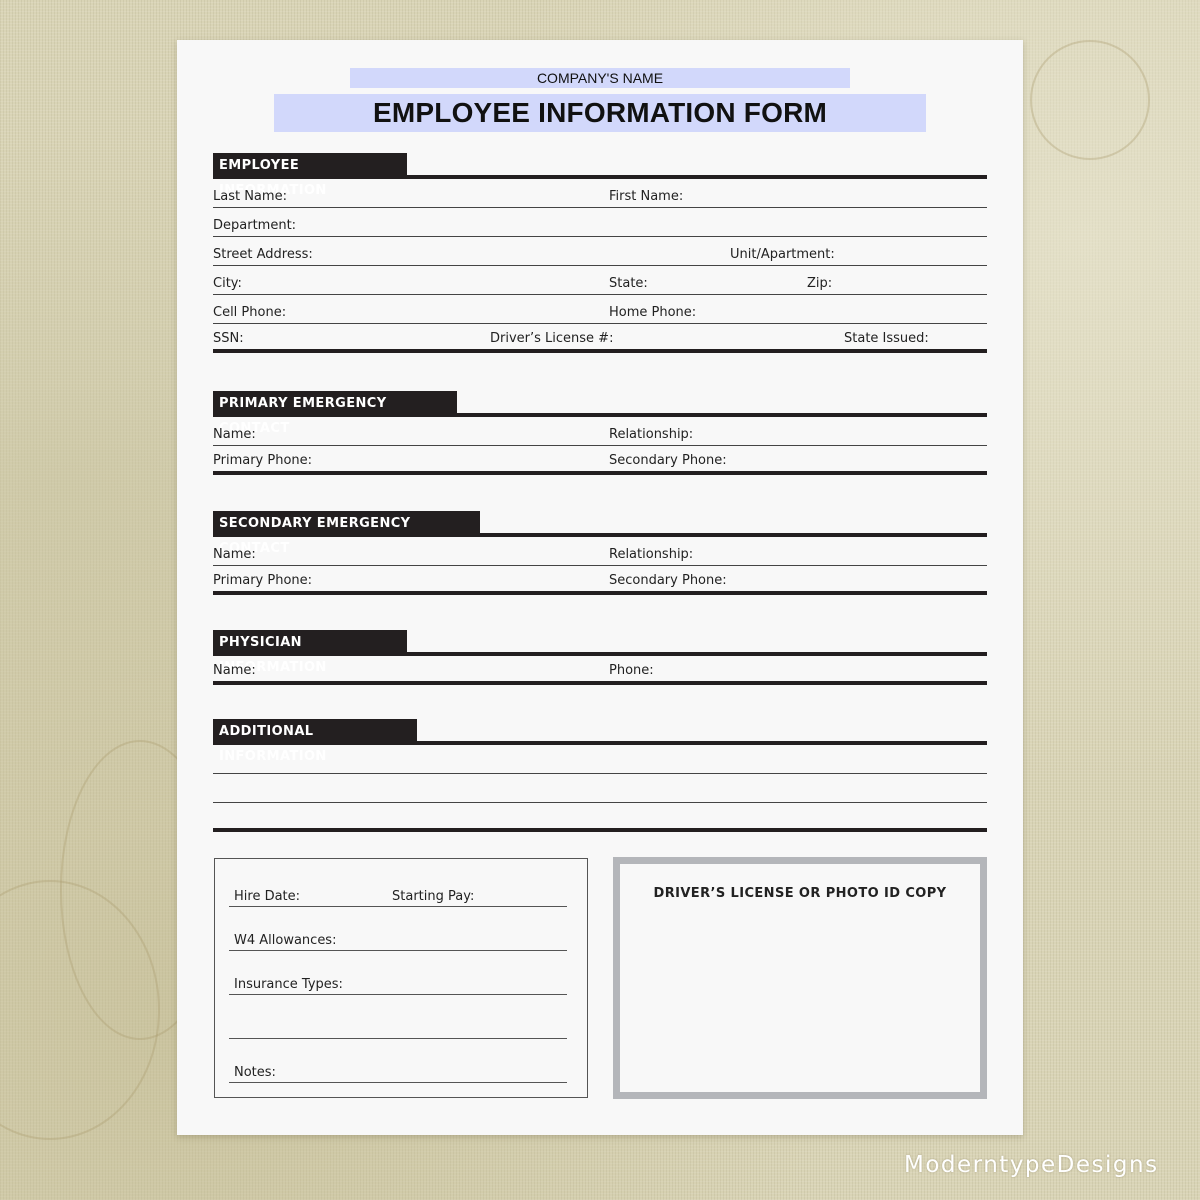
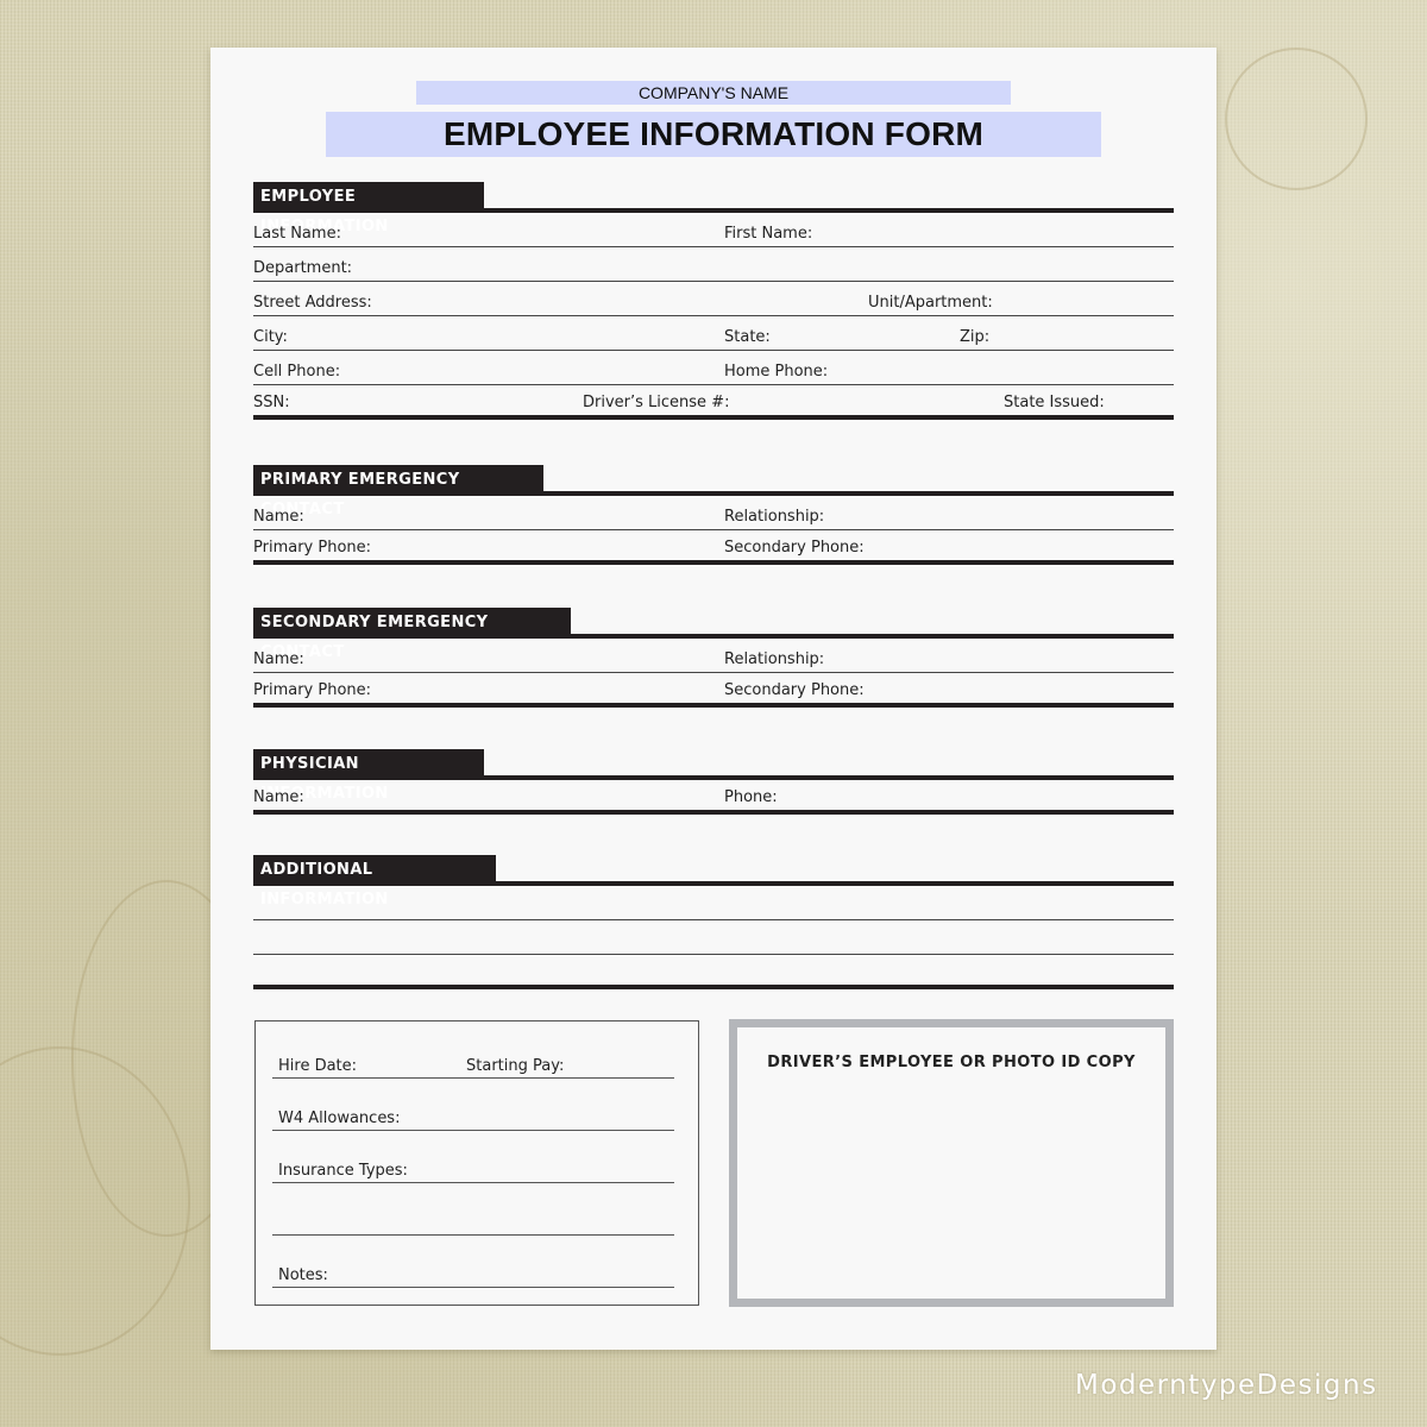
  COMPANY'S NAME
  EMPLOYEE INFORMATION FORM
  EMPLOYEE INFORMATION
  Last Name:
  First Name:
  Department:
  Street Address:
  Unit/Apartment:
  City:
  State:
  Zip:
  Cell Phone:
  Home Phone:
  SSN:
  Driver’s License #:
  State Issued:
  PRIMARY EMERGENCY CONTACT
  Name:
  Relationship:
  Primary Phone:
  Secondary Phone:
  SECONDARY EMERGENCY CONTACT
  Name:
  Relationship:
  Primary Phone:
  Secondary Phone:
  PHYSICIAN INFORMATION
  Name:
  Phone:
  Hire Date:
  Starting Pay:
  W4 Allowances:
  Insurance Types:
  Notes:
- DRIVER’S LICENSE OR PHOTO ID COPY
+ DRIVER’S EMPLOYEE OR PHOTO ID COPY
  ModerntypeDesigns
